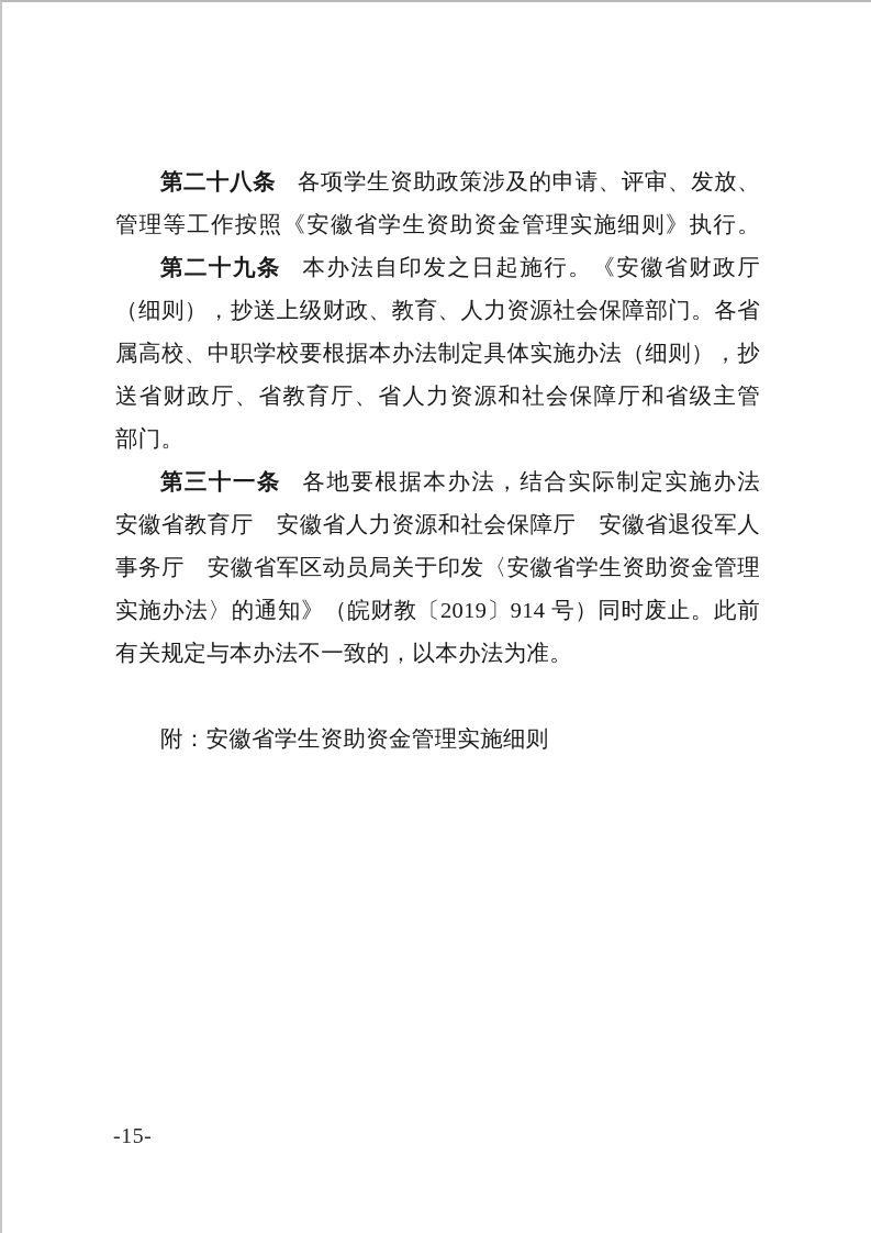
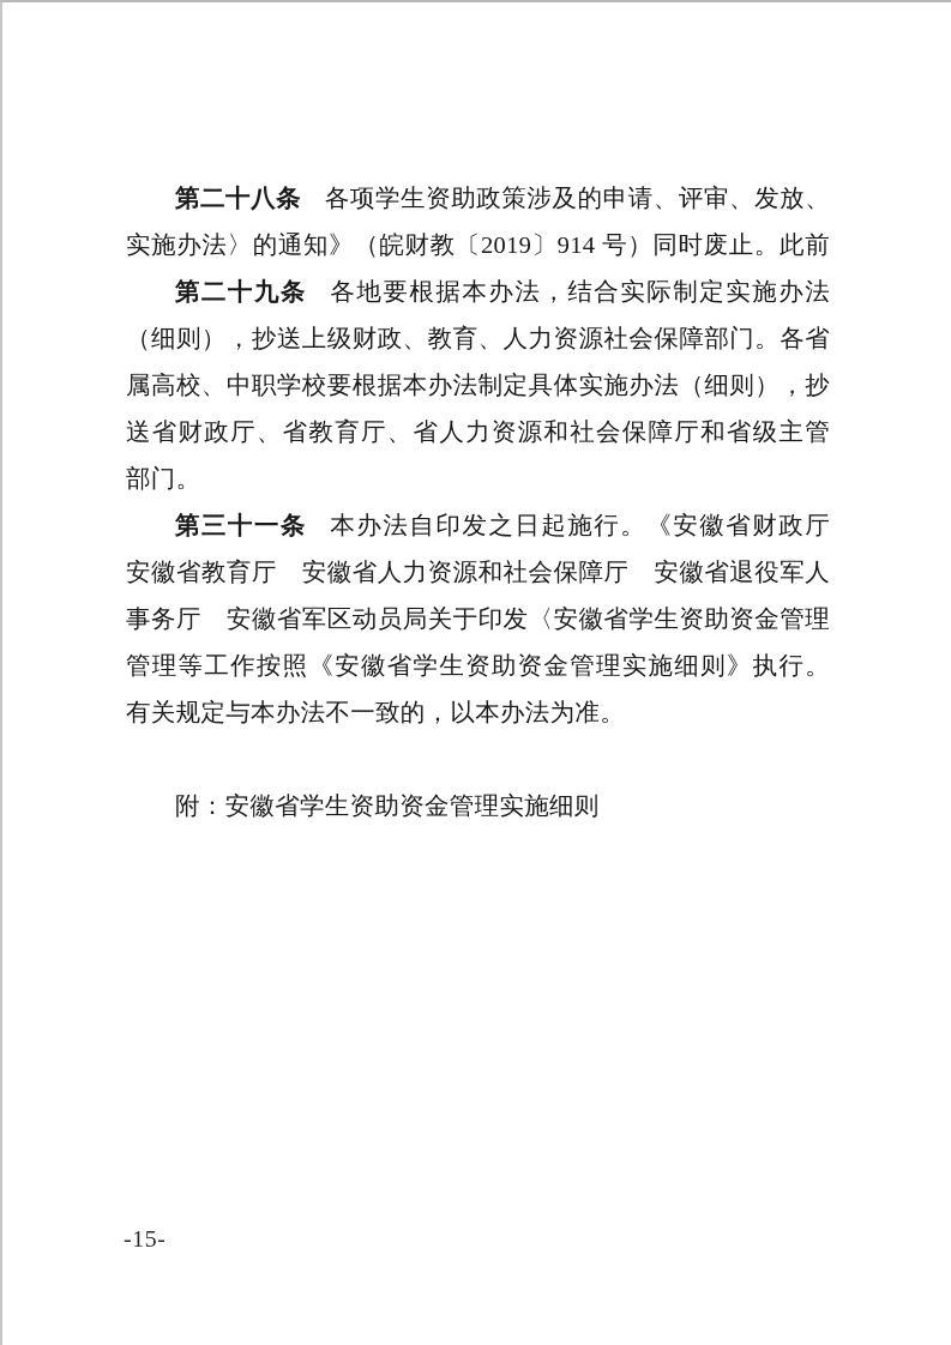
  第二十八条 各项学生资助政策涉及的申请、评审、发放、
- 管理等工作按照《安徽省学生资助资金管理实施细则》执行。
+ 实施办法〉的通知》（皖财教〔2019〕914 号）同时废止。此前
- 第二十九条 本办法自印发之日起施行。《安徽省财政厅
+ 第二十九条 各地要根据本办法，结合实际制定实施办法
  （细则），抄送上级财政、教育、人力资源社会保障部门。各省
  属高校、中职学校要根据本办法制定具体实施办法（细则），抄
  送省财政厅、省教育厅、省人力资源和社会保障厅和省级主管
  部门。
- 第三十一条 各地要根据本办法，结合实际制定实施办法
+ 第三十一条 本办法自印发之日起施行。《安徽省财政厅
  安徽省教育厅 安徽省人力资源和社会保障厅 安徽省退役军人
  事务厅 安徽省军区动员局关于印发〈安徽省学生资助资金管理
- 实施办法〉的通知》（皖财教〔2019〕914 号）同时废止。此前
+ 管理等工作按照《安徽省学生资助资金管理实施细则》执行。
  有关规定与本办法不一致的，以本办法为准。
  附：安徽省学生资助资金管理实施细则
  -15-
